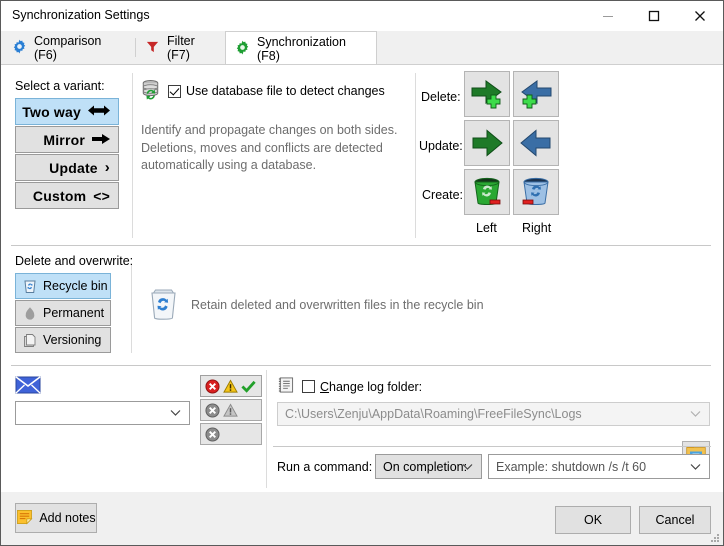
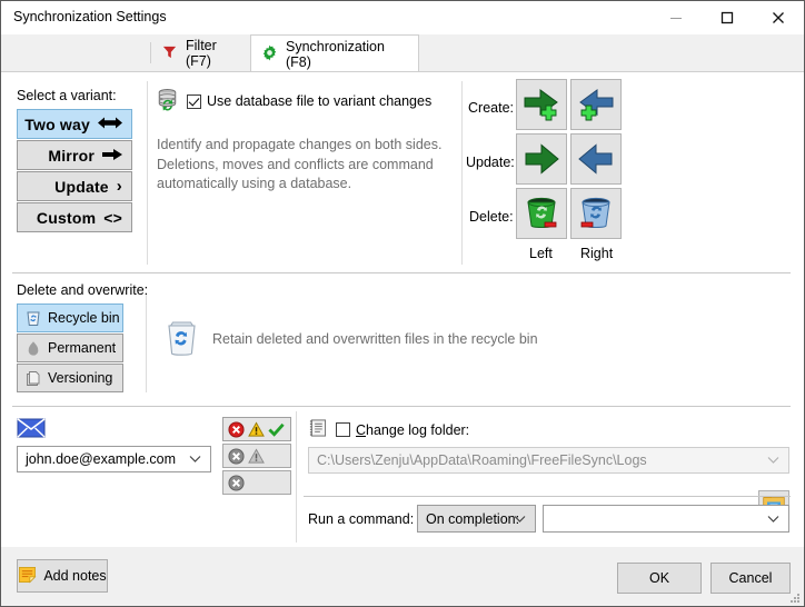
  Synchronization Settings
- Comparison (F6)
  Filter (F7)
  Synchronization (F8)
  Select a variant:
  Two way
  Mirror
  Update
  ›
  Custom
  <>
- Use database file to detect changes
+ Use database file to variant changes
- Identify and propagate changes on both sides. Deletions, moves and conflicts are detected automatically using a database.
+ Identify and propagate changes on both sides. Deletions, moves and conflicts are command automatically using a database.
- Delete:
+ Create:
  Update:
- Create:
+ Delete:
  Left
  Right
  Delete and overwrite:
  Recycle bin
  Permanent
  Versioning
  Retain deleted and overwritten files in the recycle bin
+ john.doe@example.com
  Change log folder:
  C:\Users\Zenju\AppData\Roaming\FreeFileSync\Logs
  Run a command:
  On completion
- Example: shutdown /s /t 60
  Add notes
  OK
  Cancel
